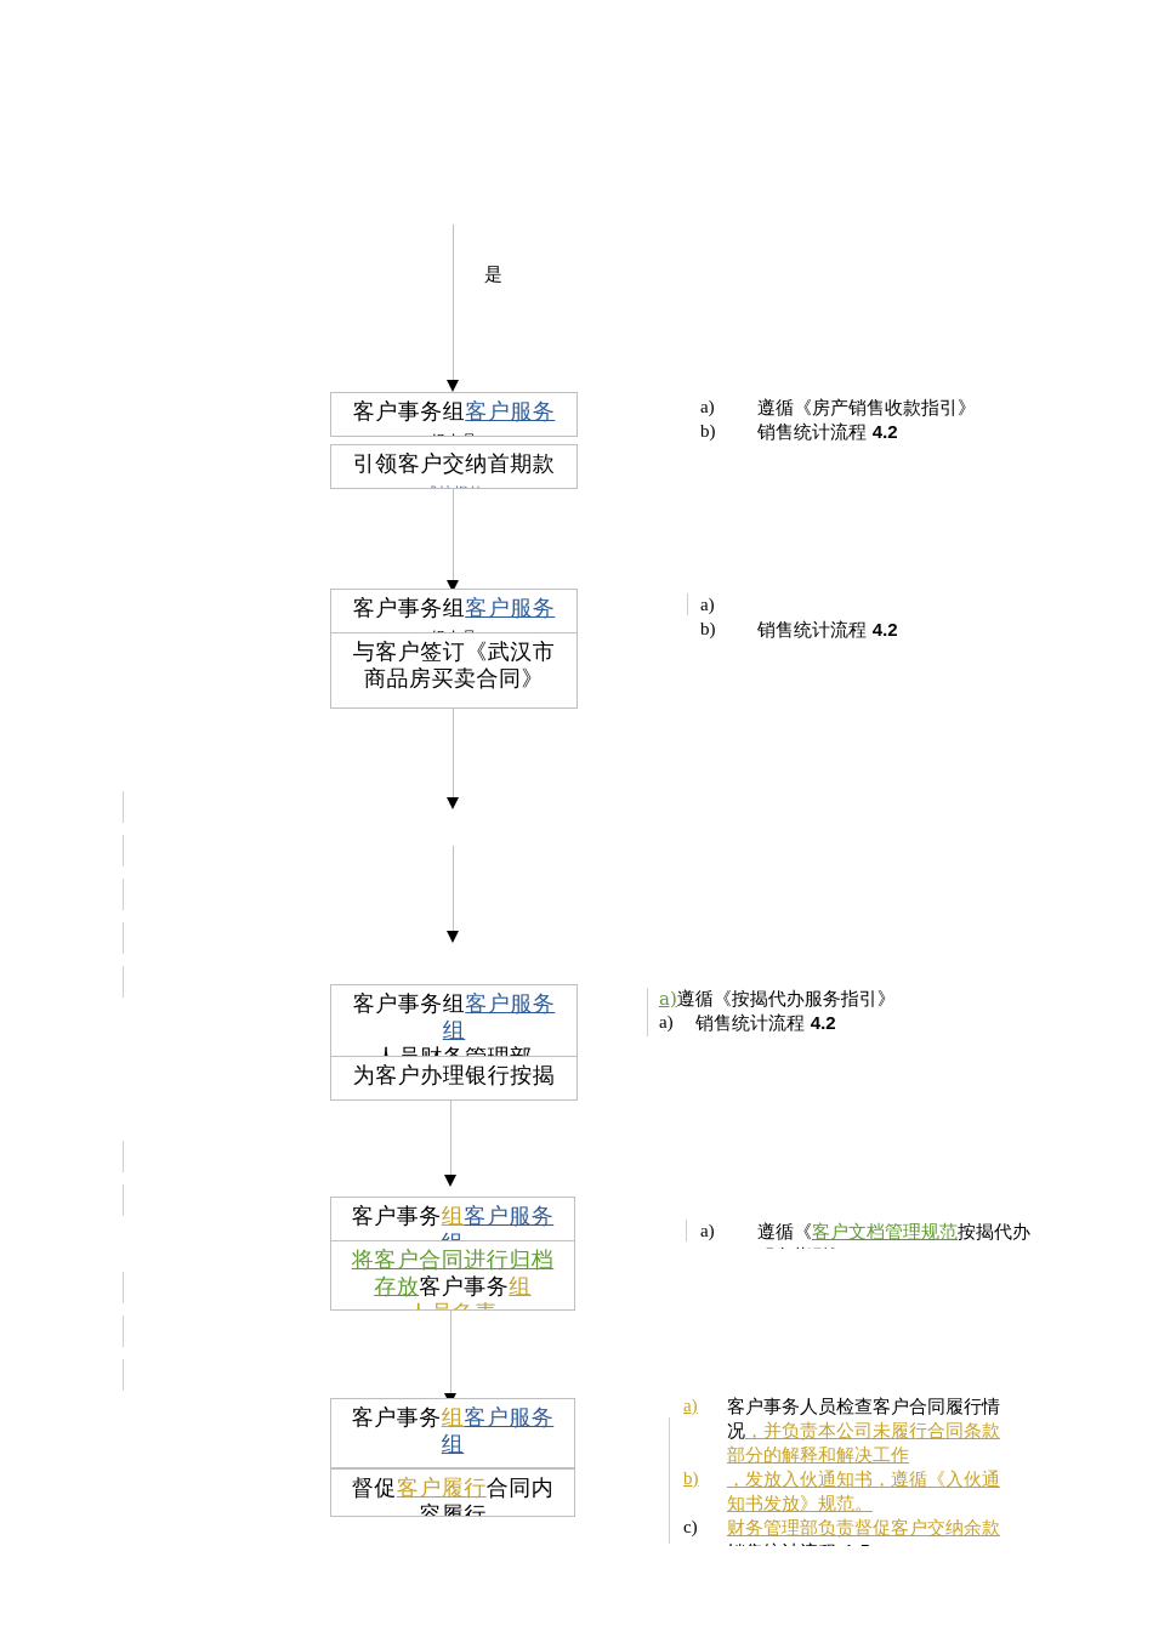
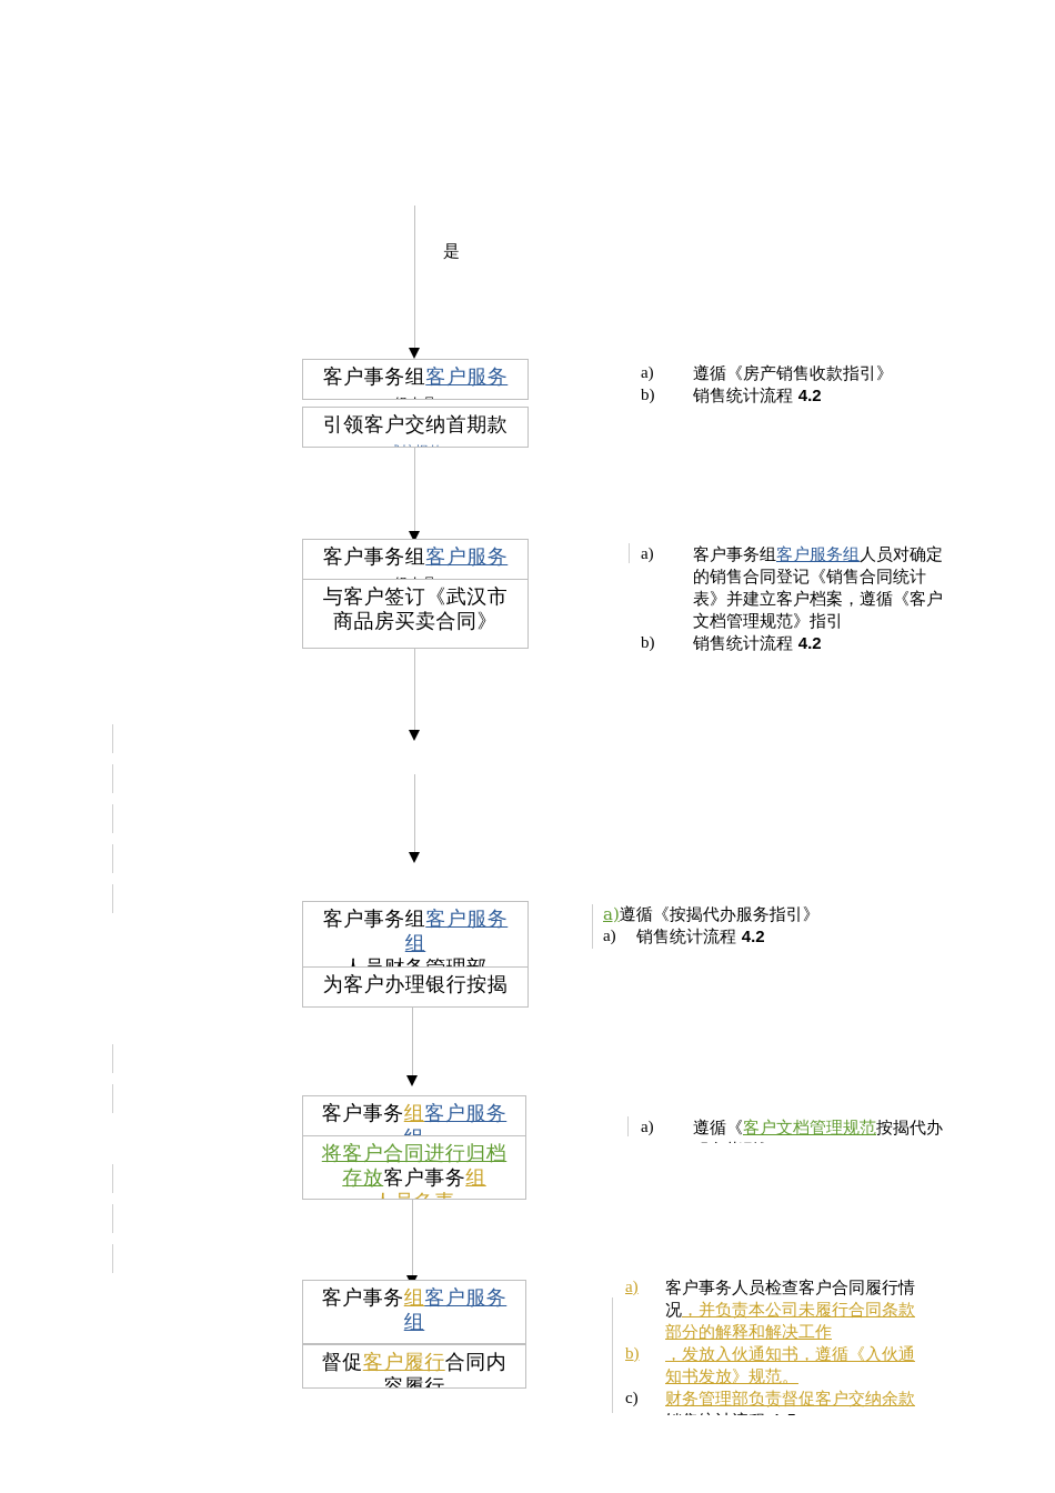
  是
  客户事务组客户服务
  引领客户交纳首期款
  客户事务组客户服务
  与客户签订《武汉市
  商品房买卖合同》
  客户事务组客户服务
  组
  为客户办理银行按揭
  客户事务组客户服务
  将客户合同进行归档
  存放客户事务组
  客户事务组客户服务
  组
  督促客户履行合同内
  容履行
  a)
  遵循《房产销售收款指引》
  b)
  销售统计流程 4.2
  a)
+ 客户事务组客户服务组人员对确定的销售合同登记《销售合同统计表》并建立客户档案，遵循《客户文档管理规范》指引
  b)
  销售统计流程 4.2
  a)
  遵循《按揭代办服务指引》
  a)
  销售统计流程 4.2
  a)
  遵循《客户文档管理规范按揭代办
  a)
  客户事务人员检查客户合同履行情况，并负责本公司未履行合同条款部分的解释和解决工作
  b)
  ，发放入伙通知书，遵循《入伙通知书发放》规范。
  c)
